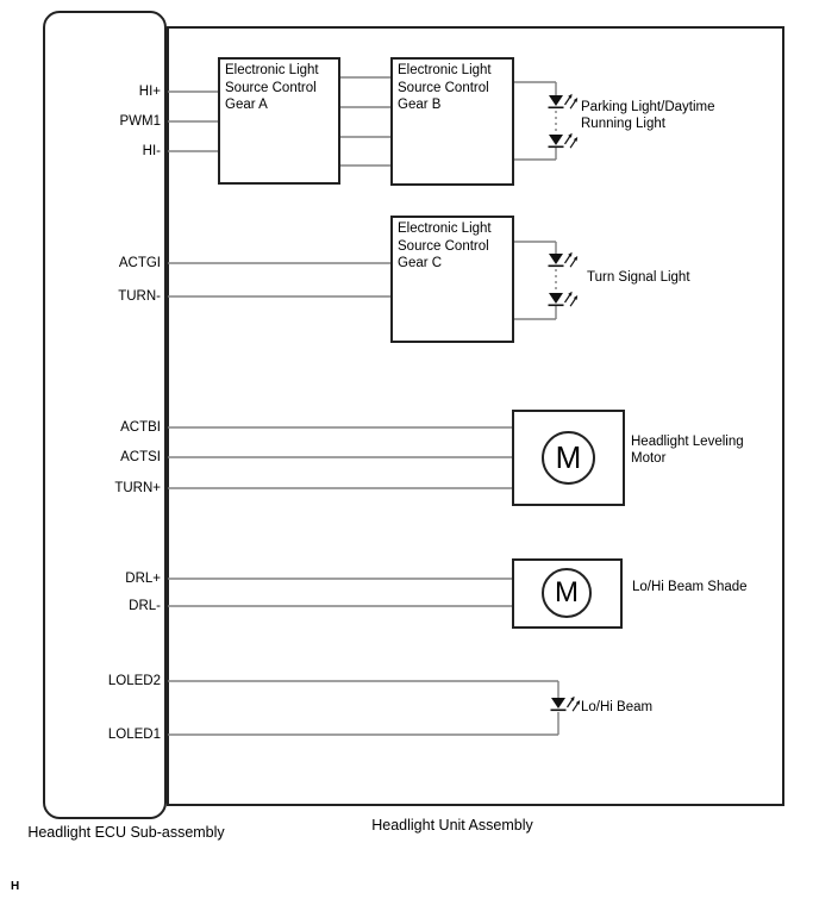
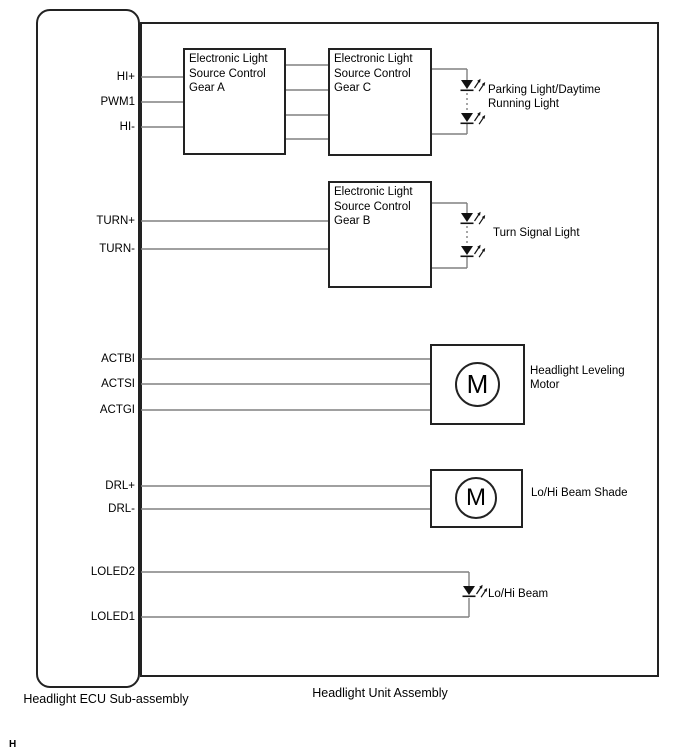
  Electronic Light
  Source Control
  Gear A
  Electronic Light
  Source Control
- Gear B
+ Gear C
  Electronic Light
  Source Control
- Gear C
+ Gear B
  M
  M
  HI+
  PWM1
  HI-
- ACTGI
+ TURN+
  TURN-
  ACTBI
  ACTSI
- TURN+
+ ACTGI
  DRL+
  DRL-
  LOLED2
  LOLED1
  Parking Light/Daytime
  Running Light
  Turn Signal Light
  Headlight Leveling
  Motor
  Lo/Hi Beam Shade
  Lo/Hi Beam
  Headlight ECU Sub-assembly
  Headlight Unit Assembly
  H
